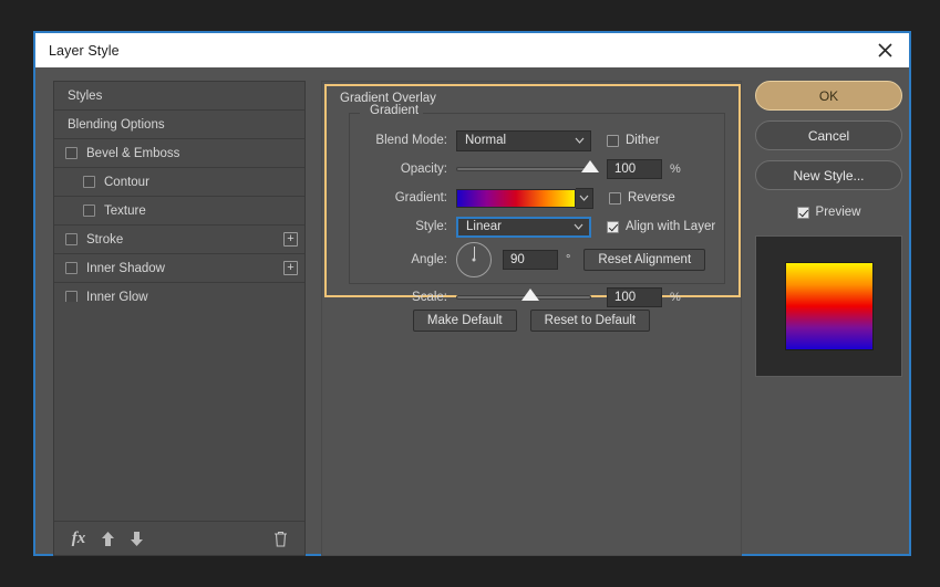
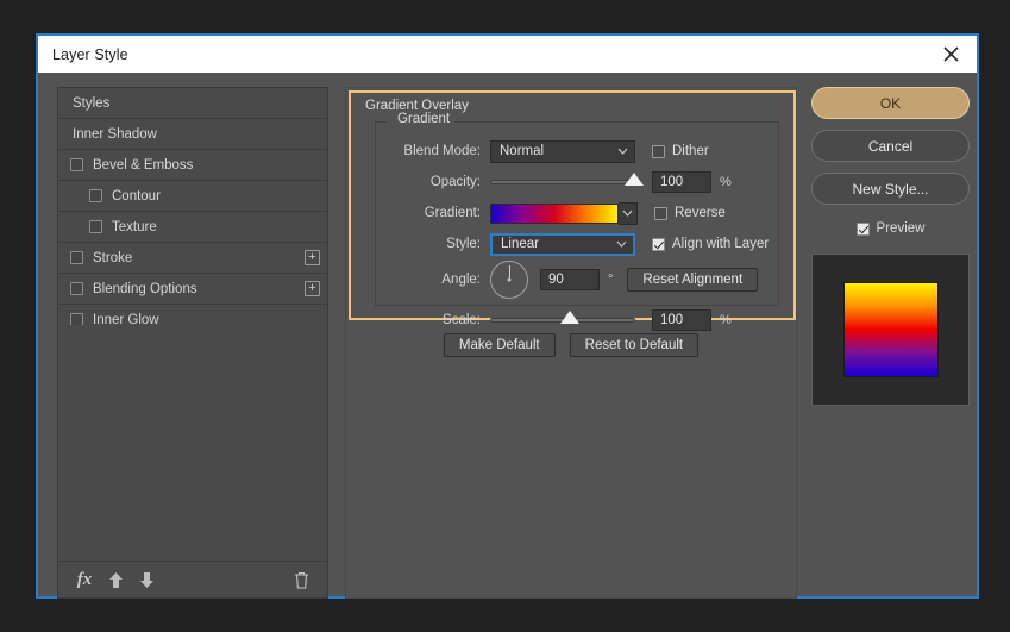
  Layer Style
  Styles
- Blending Options
+ Inner Shadow
  Bevel & Emboss
  Contour
  Texture
  Stroke
  +
- Inner Shadow
+ Blending Options
  +
  Inner Glow
  fx
  Gradient Overlay
  Gradient
  Blend Mode:
  Normal
  Dither
  Opacity:
  100
  %
  Gradient:
  Reverse
  Style:
  Linear
  Align with Layer
  Angle:
  90
  °
  Reset Alignment
  Scale:
  100
  %
  Make Default
  Reset to Default
  OK
  Cancel
  New Style...
  Preview
